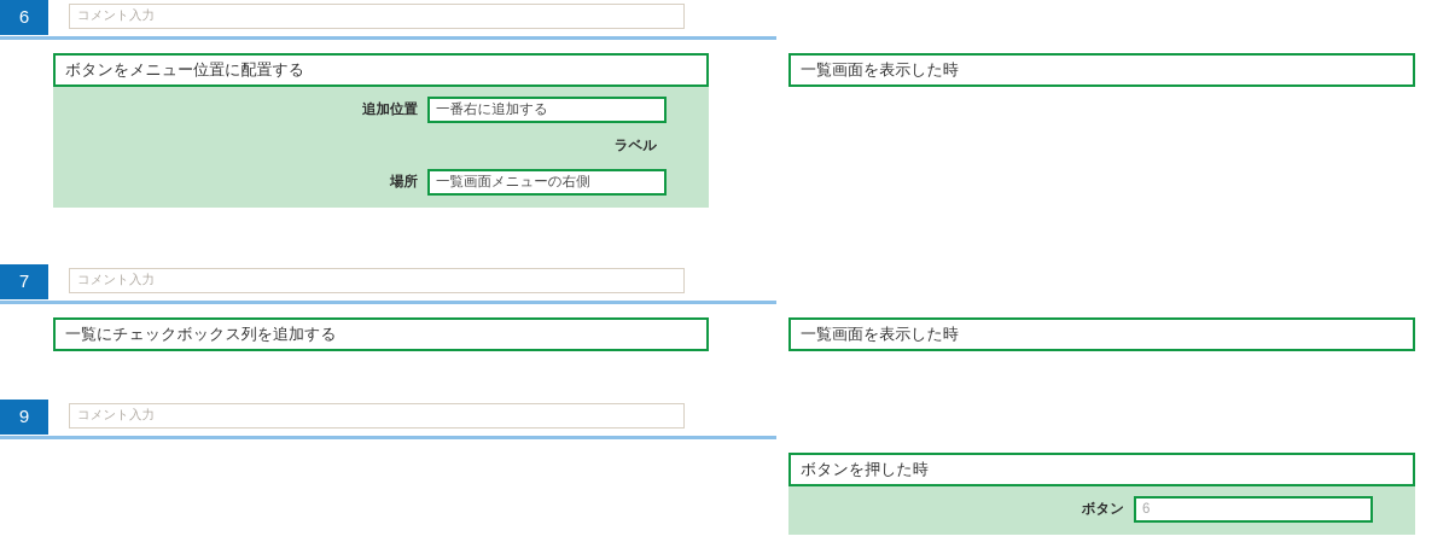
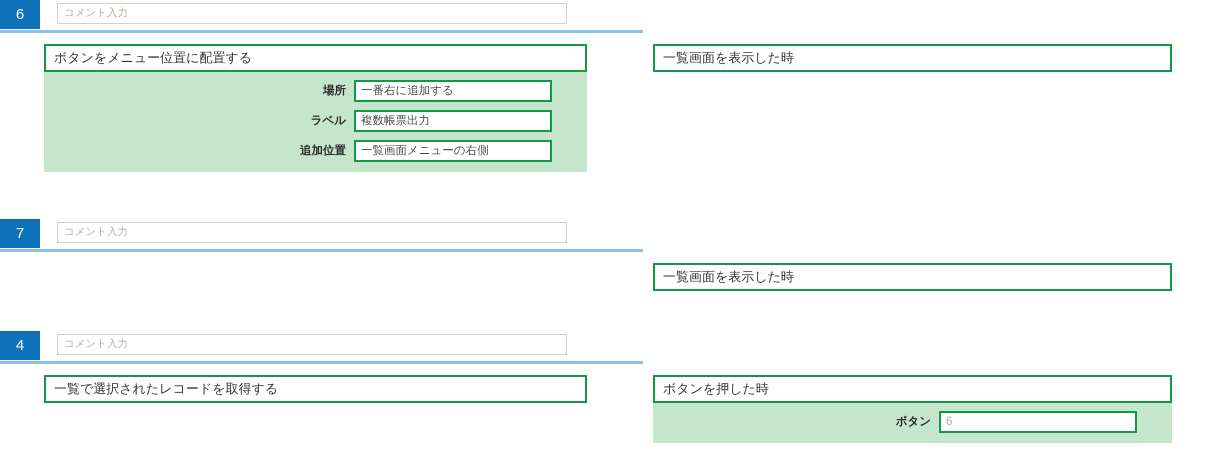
  6
  コメント入力
  ボタンをメニュー位置に配置する
- 追加位置
+ 場所
  一番右に追加する
  ラベル
+ 複数帳票出力
- 場所
+ 追加位置
  一覧画面メニューの右側
  一覧画面を表示した時
  7
  コメント入力
- 一覧にチェックボックス列を追加する
  一覧画面を表示した時
- 9
+ 4
  コメント入力
+ 一覧で選択されたレコードを取得する
  ボタンを押した時
  ボタン
  6
